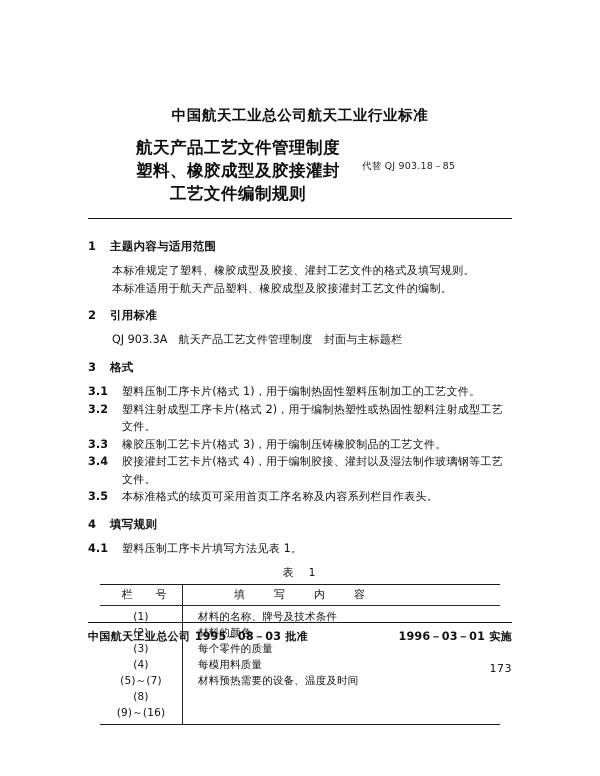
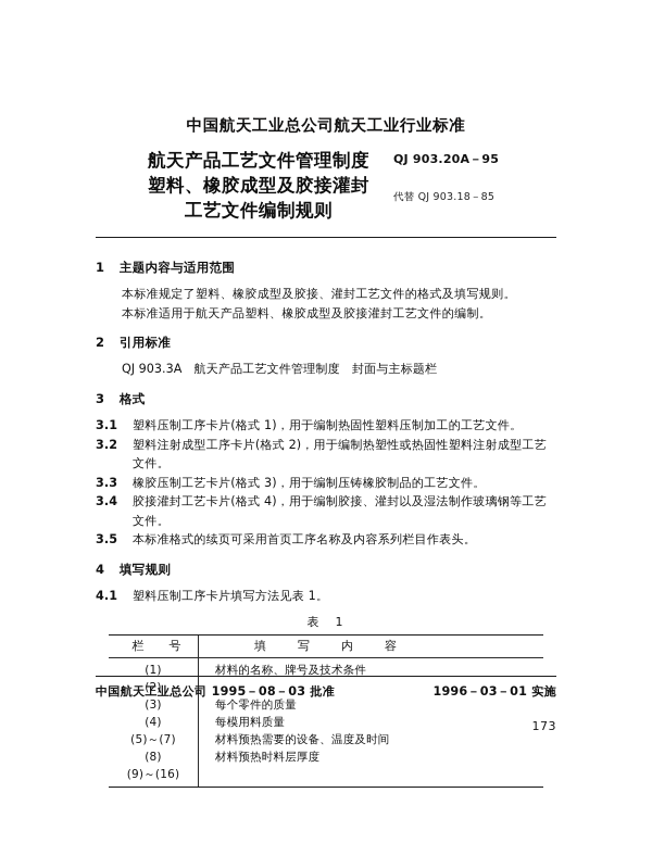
  中国航天工业总公司航天工业行业标准
  航天产品工艺文件管理制度
  塑料、橡胶成型及胶接灌封
  工艺文件编制规则
+ QJ 903.20A－95
  代替 QJ 903.18－85
  1 主题内容与适用范围
  本标准规定了塑料、橡胶成型及胶接、灌封工艺文件的格式及填写规则。
  本标准适用于航天产品塑料、橡胶成型及胶接灌封工艺文件的编制。
  2 引用标准
  QJ 903.3A 航天产品工艺文件管理制度 封面与主标题栏
  3 格式
  3.1
  塑料压制工序卡片(格式 1)，用于编制热固性塑料压制加工的工艺文件。
  3.2
  塑料注射成型工序卡片(格式 2)，用于编制热塑性或热固性塑料注射成型工艺文件。
  3.3
  橡胶压制工艺卡片(格式 3)，用于编制压铸橡胶制品的工艺文件。
  3.4
  胶接灌封工艺卡片(格式 4)，用于编制胶接、灌封以及湿法制作玻璃钢等工艺文件。
  3.5
  本标准格式的续页可采用首页工序名称及内容系列栏目作表头。
  4 填写规则
  4.1
  塑料压制工序卡片填写方法见表 1。
  表 1
  栏 号
  填 写 内 容
  (1)
  材料的名称、牌号及技术条件
  (2)
- 材料的颜色
  (3)
  每个零件的质量
  (4)
  每模用料质量
  (5)～(7)
  材料预热需要的设备、温度及时间
  (8)
+ 材料预热时料层厚度
  (9)～(16)
  中国航天工业总公司 1995－08－03 批准
  1996－03－01 实施
  173
